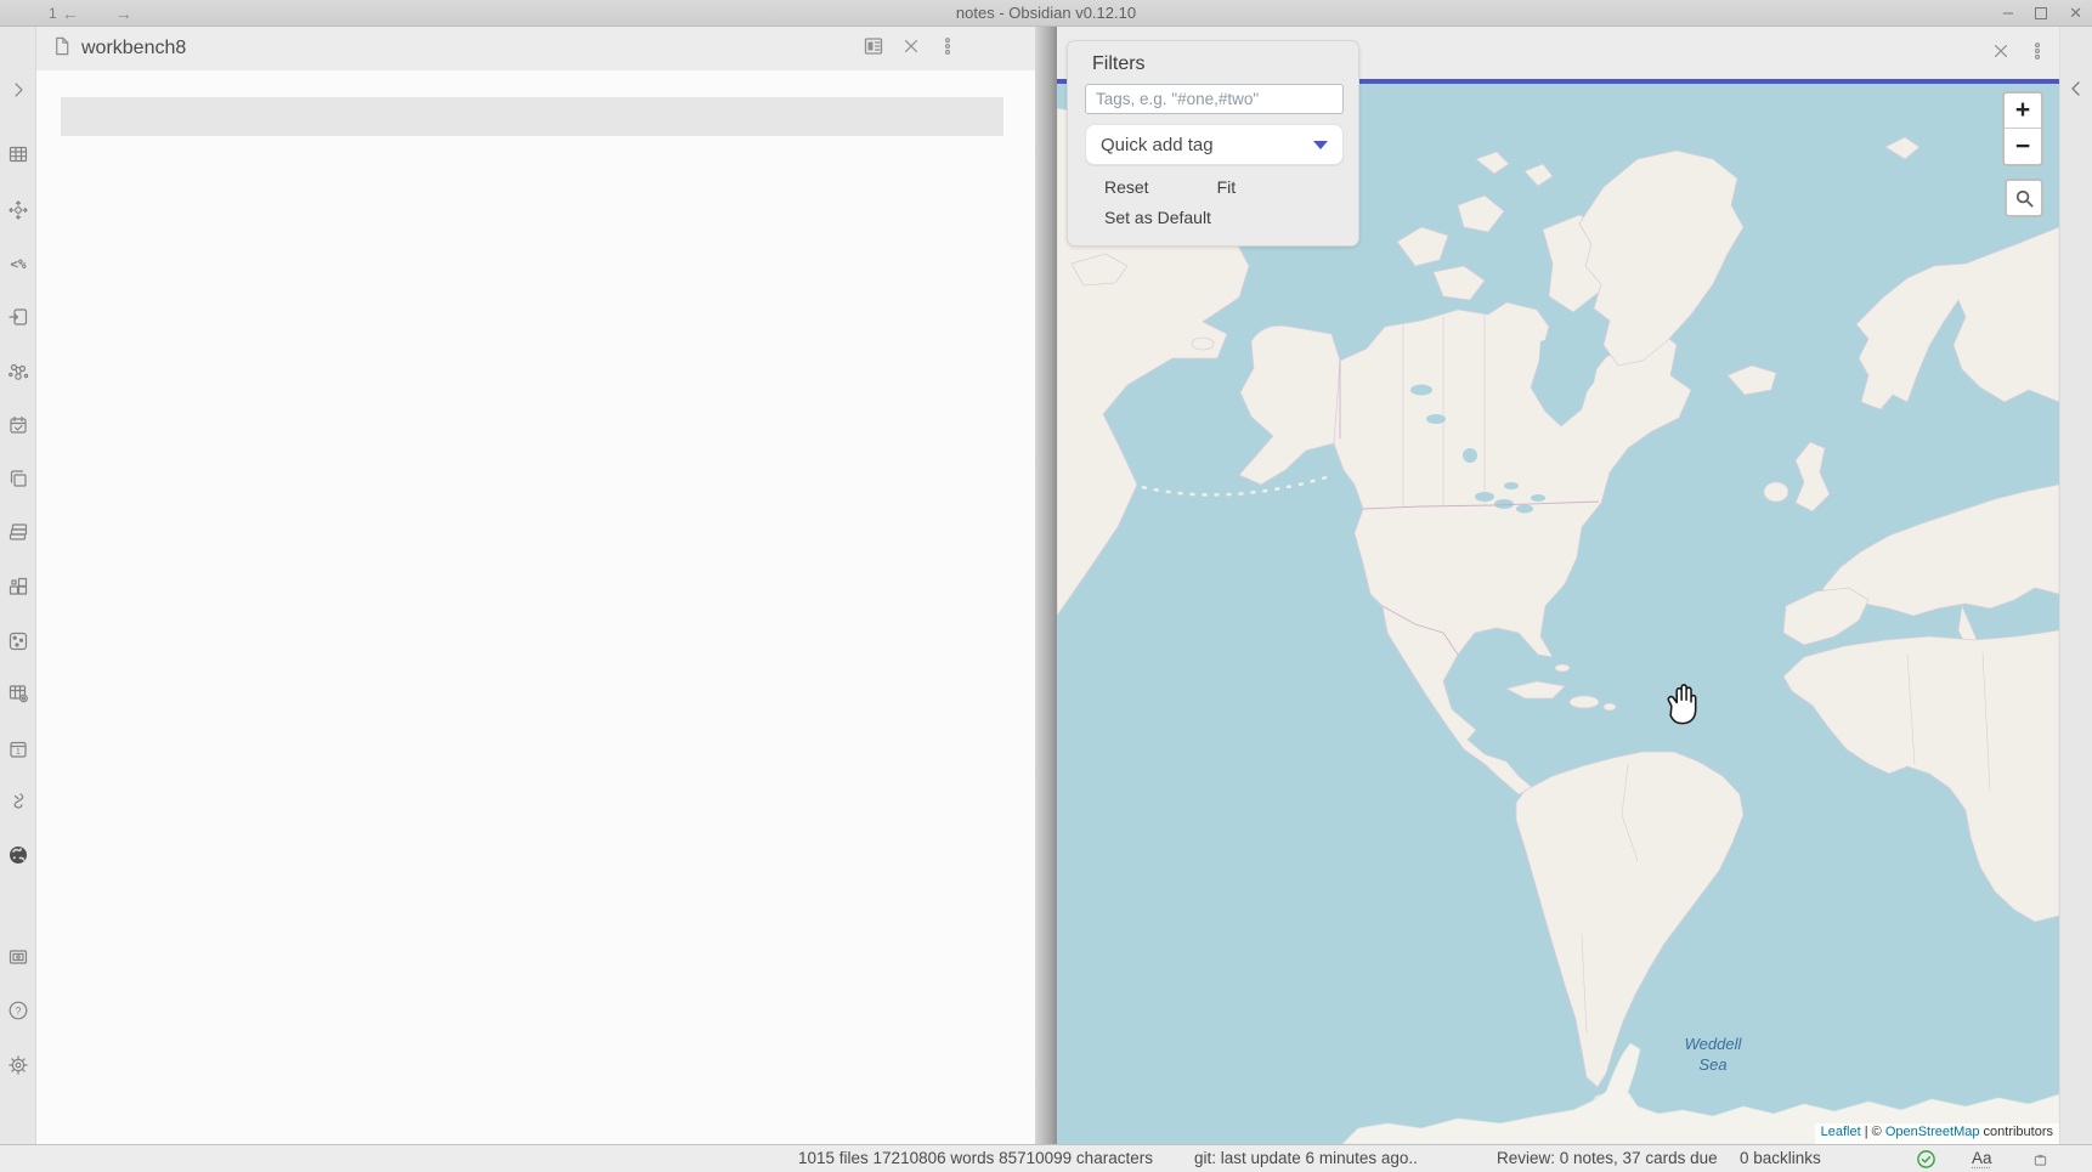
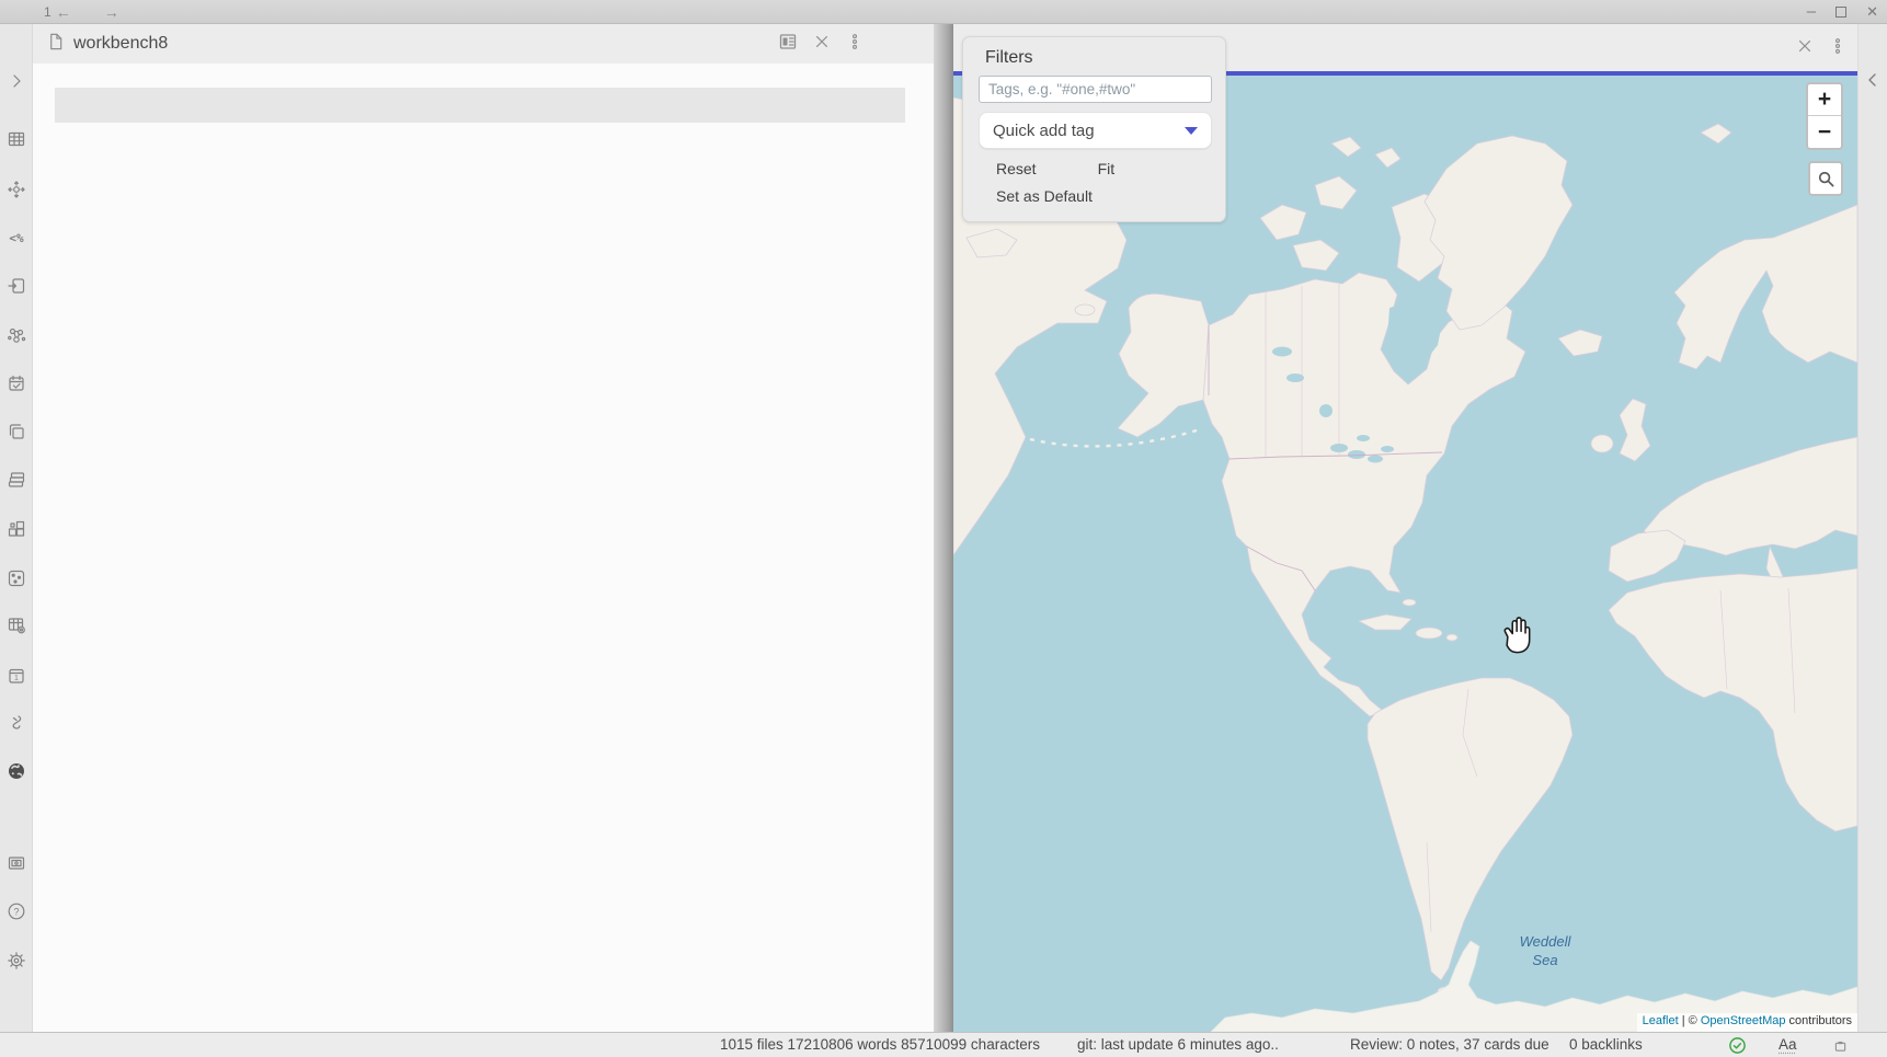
  1
  ←
  →
- notes - Obsidian v0.12.10
  –
  ✕
  <%
  ?
  workbench8
  +
  −
  Weddell
  Sea
  Leaflet | © OpenStreetMap contributors
  Filters
  Tags, e.g. "#one,#two"
  Quick add tag
  Reset
  Fit
  Set as Default
  1015 files 17210806 words 85710099 characters
  git: last update 6 minutes ago..
  Review: 0 notes, 37 cards due
  0 backlinks
  Aa
